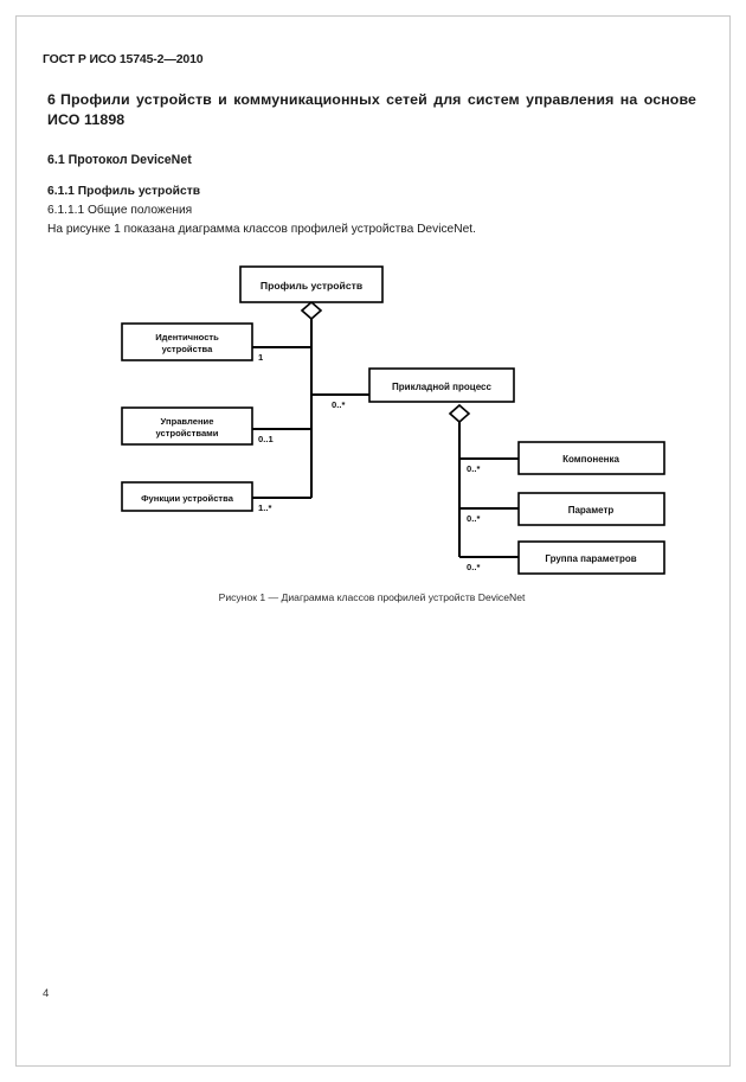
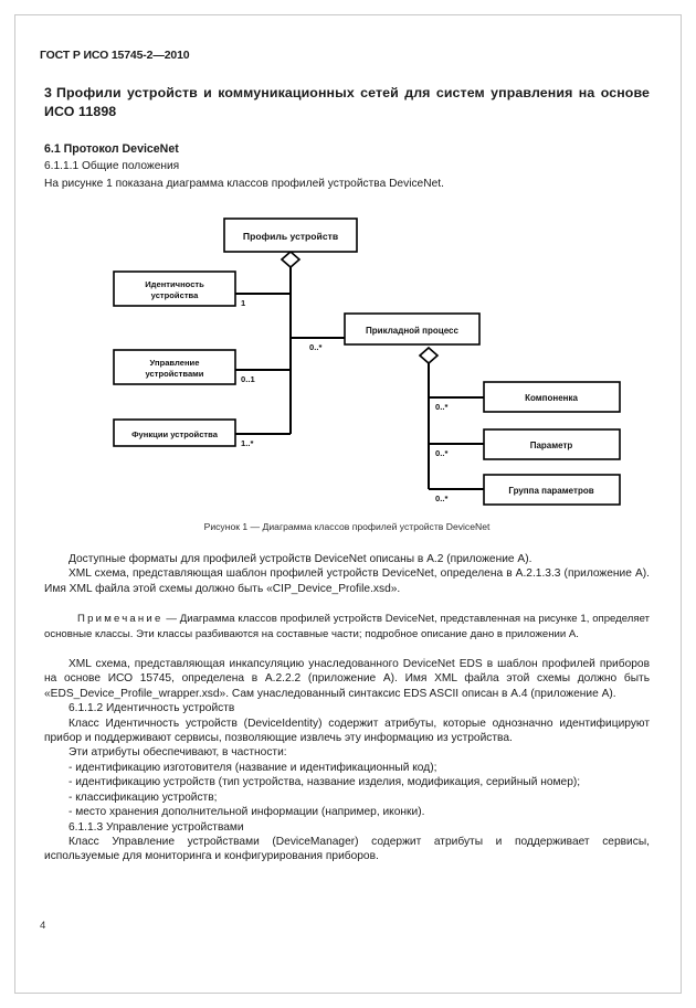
  ГОСТ Р ИСО 15745-2—2010
- 6 Профили устройств и коммуникационных сетей для систем управления на основе ИСО 11898
+ 3 Профили устройств и коммуникационных сетей для систем управления на основе ИСО 11898
  6.1 Протокол DeviceNet
- 6.1.1 Профиль устройств
  6.1.1.1 Общие положения
  На рисунке 1 показана диаграмма классов профилей устройства DeviceNet.
  Профиль устройств
  Идентичность
  устройства
  Управление
  устройствами
  Функции устройства
  Прикладной процесс
  Компоненка
  Параметр
  Группа параметров
  1
  0..1
  1..*
  0..*
  0..*
  0..*
  0..*
  Рисунок 1 — Диаграмма классов профилей устройств DeviceNet
+ Доступные форматы для профилей устройств DeviceNet описаны в А.2 (приложение А).
+ XML схема, представляющая шаблон профилей устройств DeviceNet, определена в А.2.1.3.3 (приложение А). Имя XML файла этой схемы должно быть «CIP_Device_Profile.xsd».
+ Примечание — Диаграмма классов профилей устройств DeviceNet, представленная на рисунке 1, определяет основные классы. Эти классы разбиваются на составные части; подробное описание дано в приложении А.
+ XML схема, представляющая инкапсуляцию унаследованного DeviceNet EDS в шаблон профилей приборов на основе ИСО 15745, определена в А.2.2.2 (приложение А). Имя XML файла этой схемы должно быть «EDS_Device_Profile_wrapper.xsd». Сам унаследованный синтаксис EDS ASCII описан в А.4 (приложение А).
+ 6.1.1.2 Идентичность устройств
+ Класс Идентичность устройств (DeviceIdentity) содержит атрибуты, которые однозначно идентифицируют прибор и поддерживают сервисы, позволяющие извлечь эту информацию из устройства.
+ Эти атрибуты обеспечивают, в частности:
+ - идентификацию изготовителя (название и идентификационный код);
+ - идентификацию устройств (тип устройства, название изделия, модификация, серийный номер);
+ - классификацию устройств;
+ - место хранения дополнительной информации (например, иконки).
+ 6.1.1.3 Управление устройствами
+ Класс Управление устройствами (DeviceManager) содержит атрибуты и поддерживает сервисы, используемые для мониторинга и конфигурирования приборов.
  4
